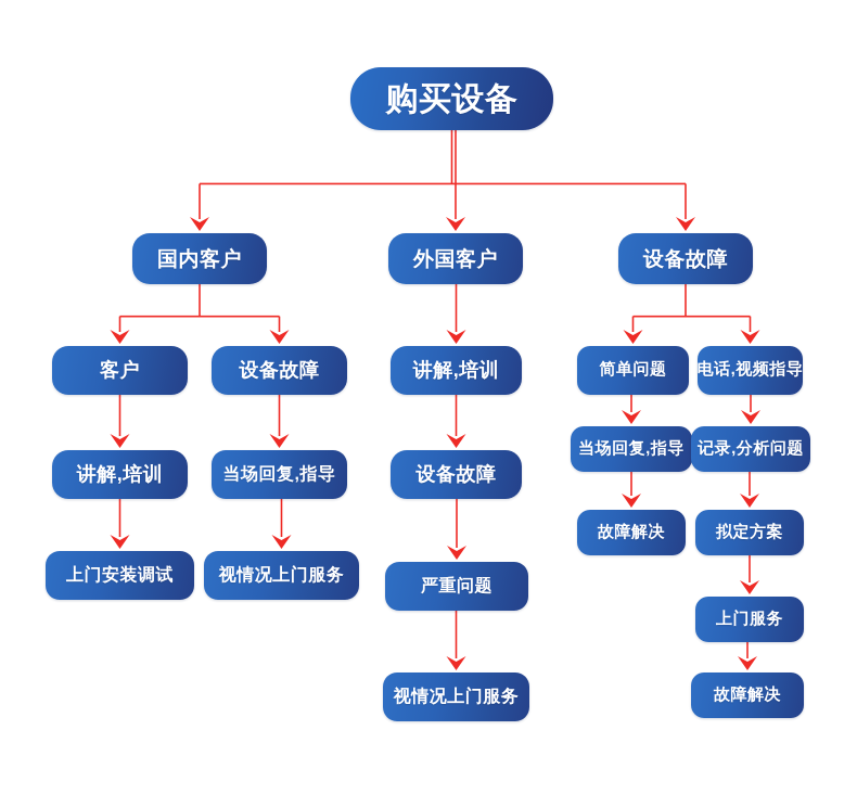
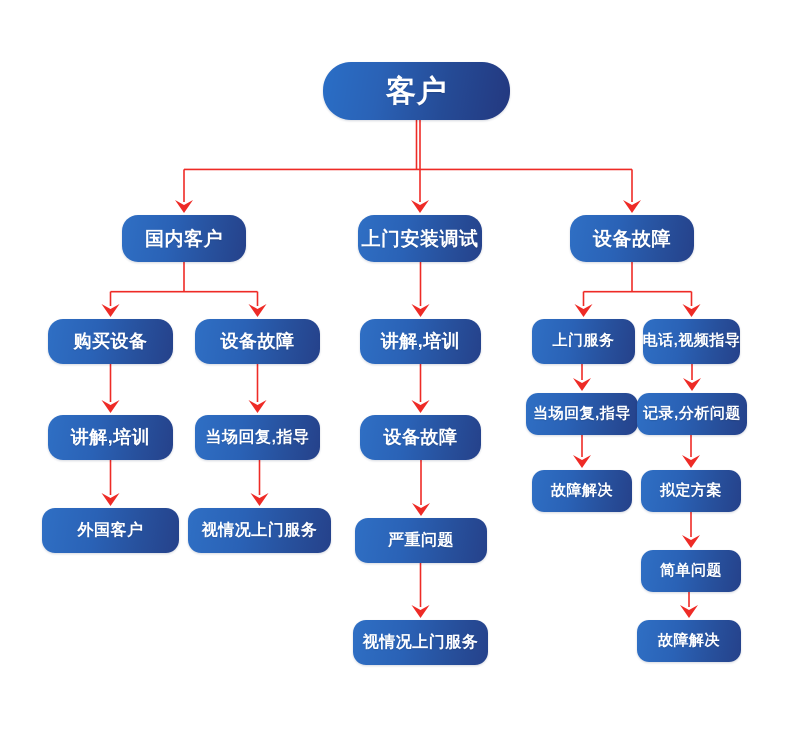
- 购买设备
+ 客户
  国内客户
- 外国客户
+ 上门安装调试
  设备故障
- 客户
+ 购买设备
  设备故障
  讲解,培训
  当场回复,指导
- 上门安装调试
+ 外国客户
  视情况上门服务
  讲解,培训
  设备故障
  严重问题
  视情况上门服务
- 简单问题
+ 上门服务
  电话,视频指导
  当场回复,指导
  记录,分析问题
  故障解决
  拟定方案
- 上门服务
+ 简单问题
  故障解决
